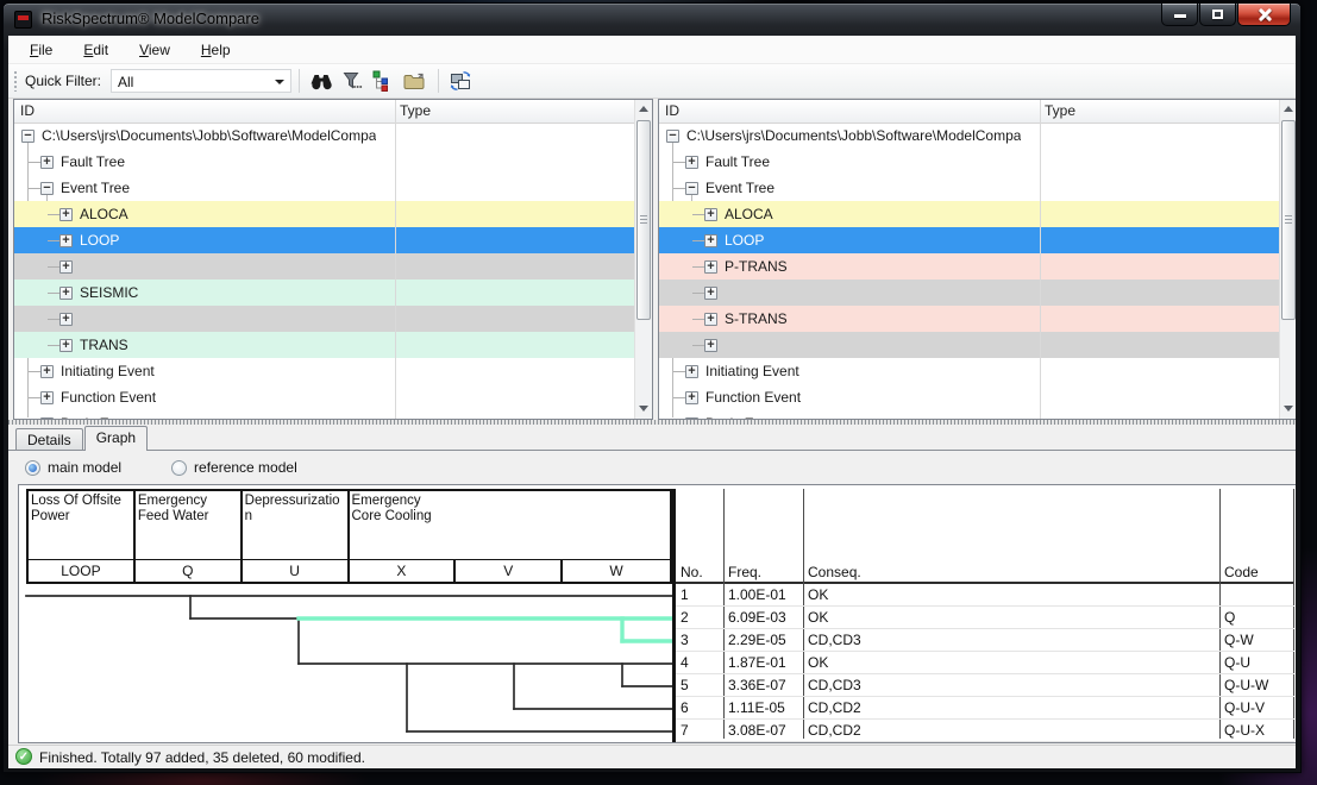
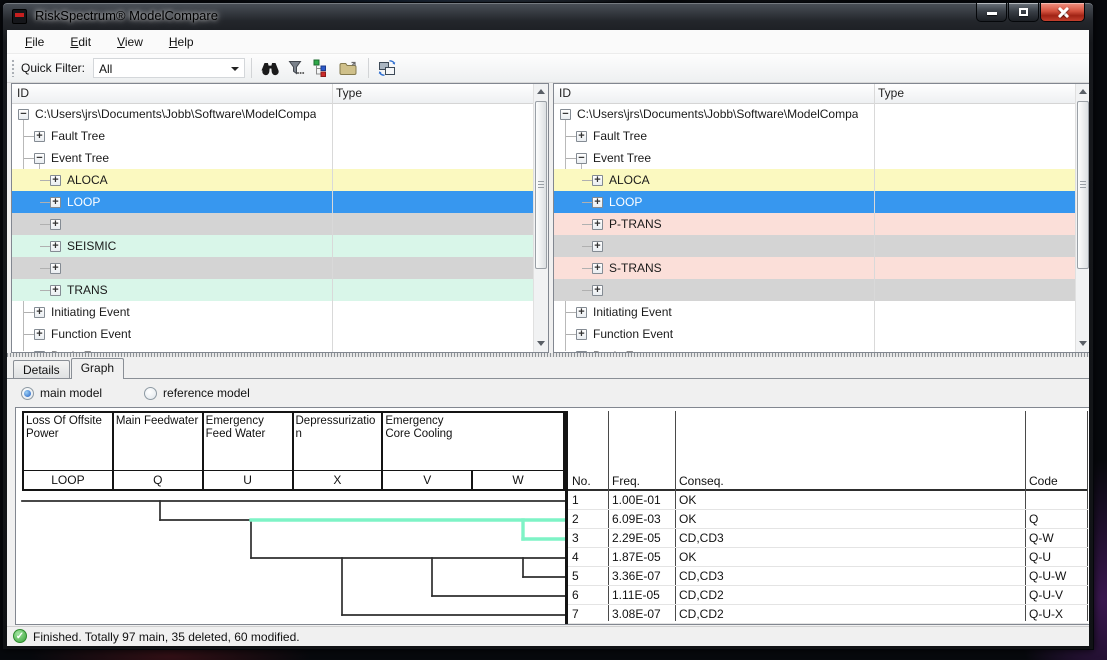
  RiskSpectrum® ModelCompare
  File
  Edit
  View
  Help
  Quick Filter:
  All
  ID
  Type
  −
  C:\Users\jrs\Documents\Jobb\Software\ModelCompa
  +
  Fault Tree
  −
  Event Tree
  +
  ALOCA
  +
  LOOP
  +
  +
  SEISMIC
  +
  +
  TRANS
  +
  Initiating Event
  +
  Function Event
  ID
  Type
  −
  C:\Users\jrs\Documents\Jobb\Software\ModelCompa
  +
  Fault Tree
  −
  Event Tree
  +
  ALOCA
  +
  LOOP
  +
  P-TRANS
  +
  +
  S-TRANS
  +
  +
  Initiating Event
  +
  Function Event
  Details
  Graph
  main model
  reference model
  Loss Of Offsite Power
+ Main Feedwater
  Emergency Feed Water
  Depressurization
  Emergency Core Cooling
  LOOP
  Q
  U
  X
  V
  W
  No.
  Freq.
  Conseq.
  Code
  1
  1.00E-01
  OK
  2
  6.09E-03
  OK
  Q
  3
  2.29E-05
  CD,CD3
  Q-W
  4
- 1.87E-01
+ 1.87E-05
  OK
  Q-U
  5
  3.36E-07
  CD,CD3
  Q-U-W
  6
  1.11E-05
  CD,CD2
  Q-U-V
  7
  3.08E-07
  CD,CD2
  Q-U-X
  ✓
- Finished. Totally 97 added, 35 deleted, 60 modified.
+ Finished. Totally 97 main, 35 deleted, 60 modified.
